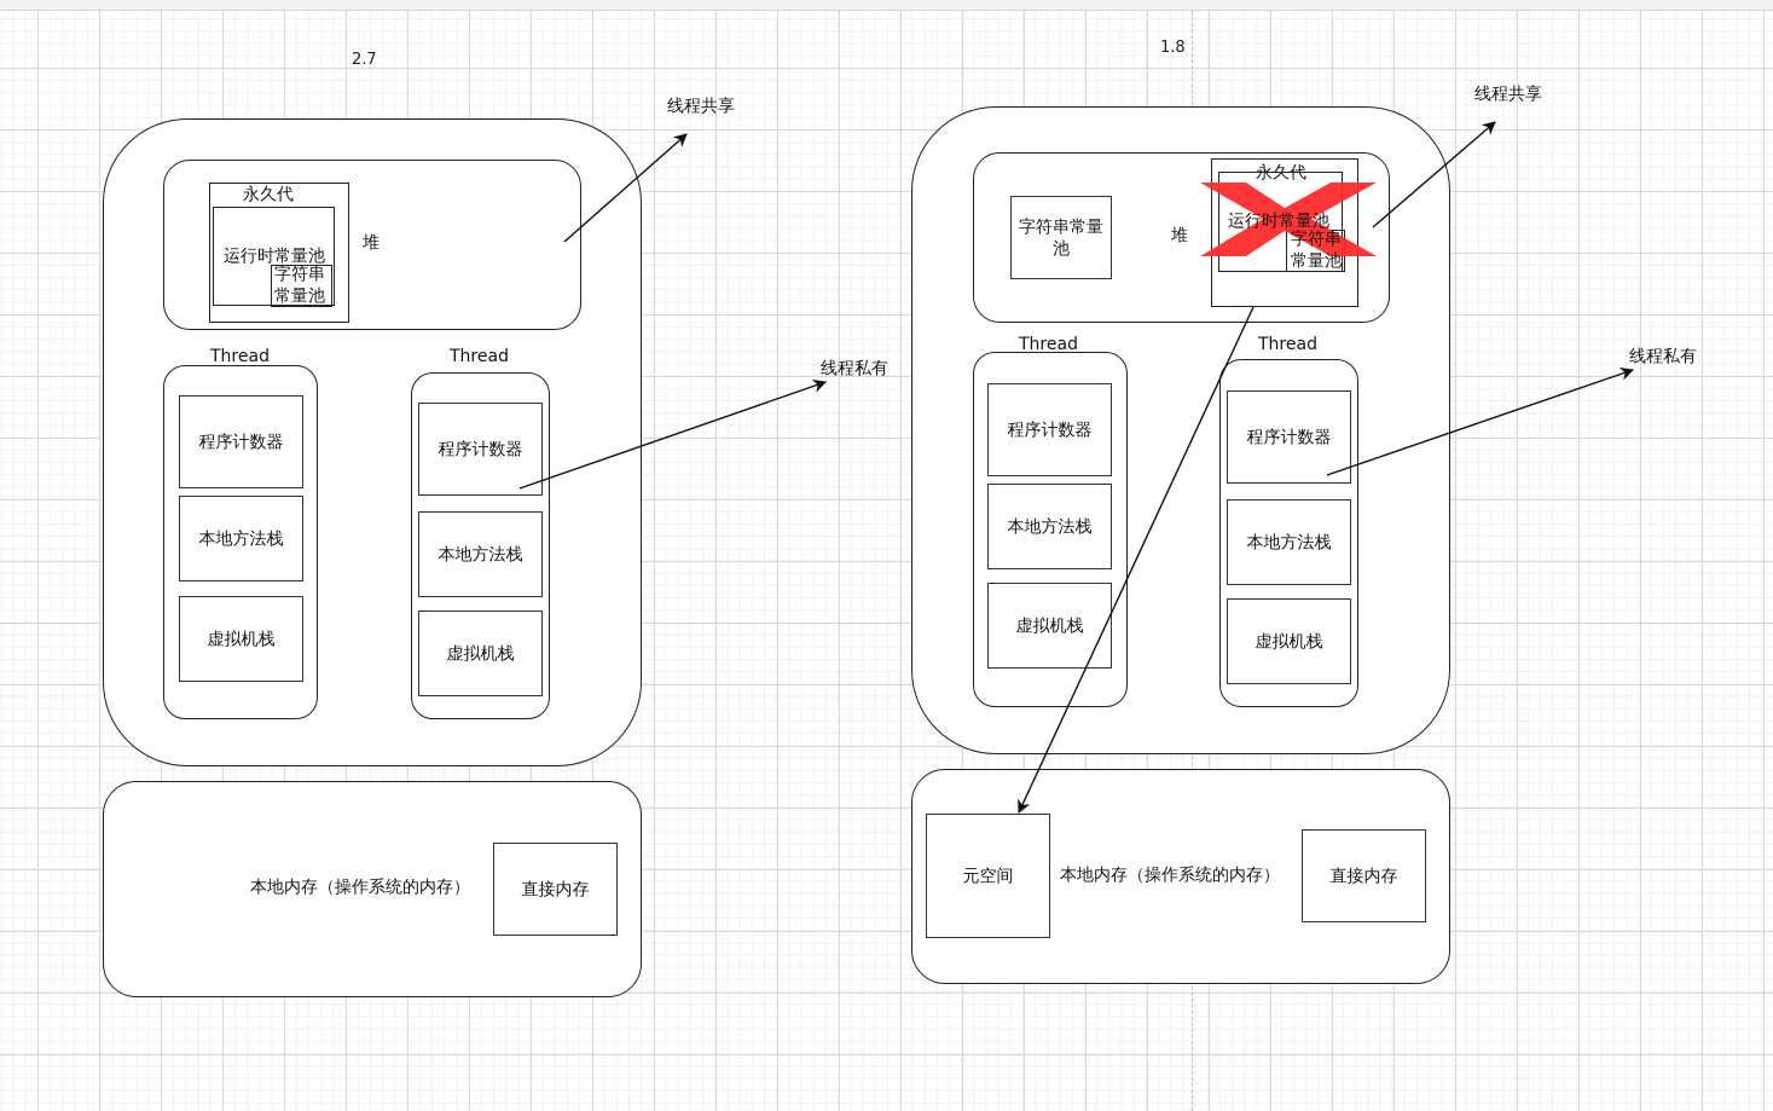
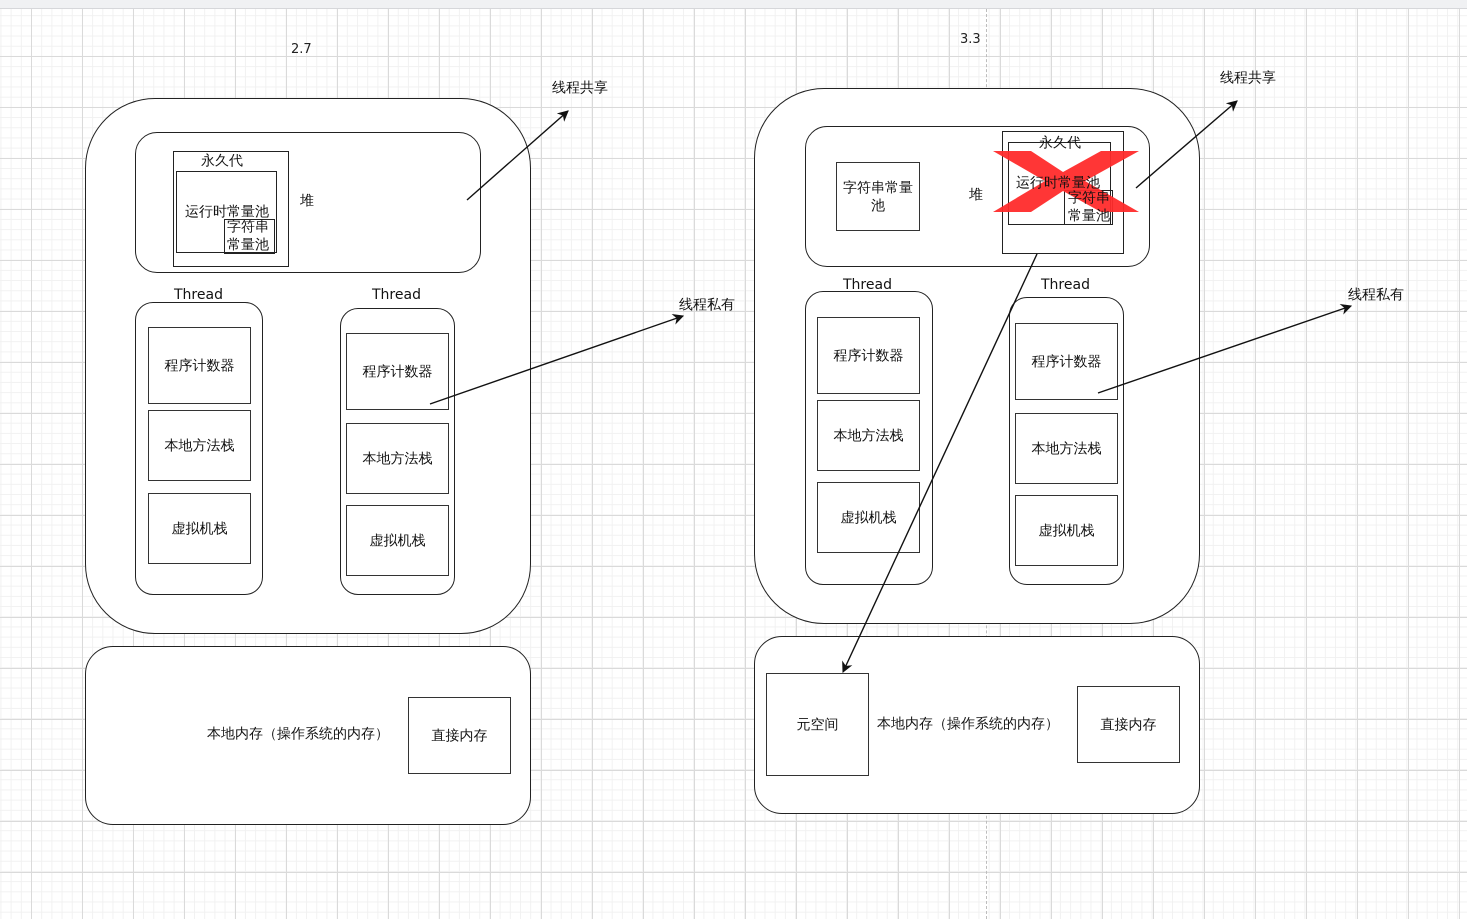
  2.7
  线程共享
  线程私有
  堆
  永久代
  运行时常量池
  字符串
  常量池
  Thread
  程序计数器
  本地方法栈
  虚拟机栈
  Thread
  程序计数器
  本地方法栈
  虚拟机栈
  本地内存（操作系统的内存）
  直接内存
- 1.8
+ 3.3
  线程共享
  线程私有
  堆
  字符串常量池
  永久代
  运行时常量池
  字符串
  常量池
  Thread
  程序计数器
  本地方法栈
  虚拟机栈
  Thread
  程序计数器
  本地方法栈
  虚拟机栈
  元空间
  本地内存（操作系统的内存）
  直接内存
